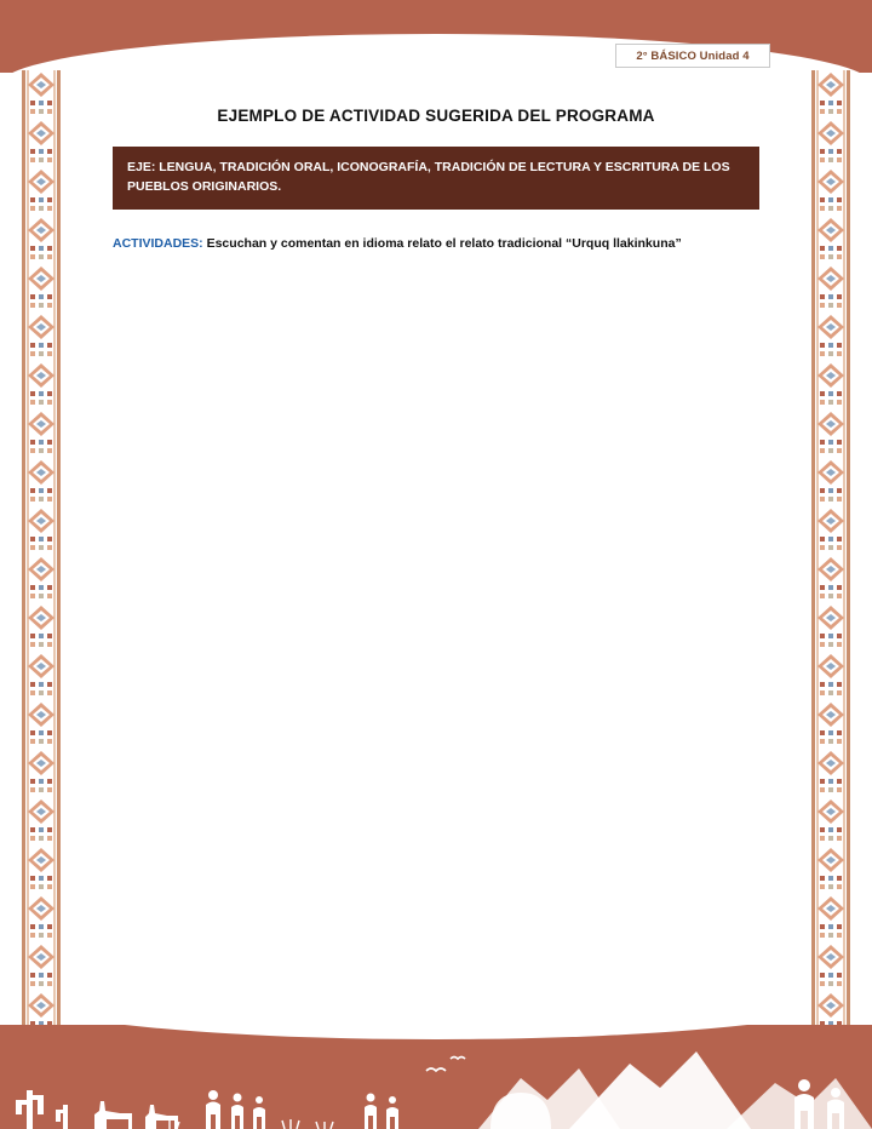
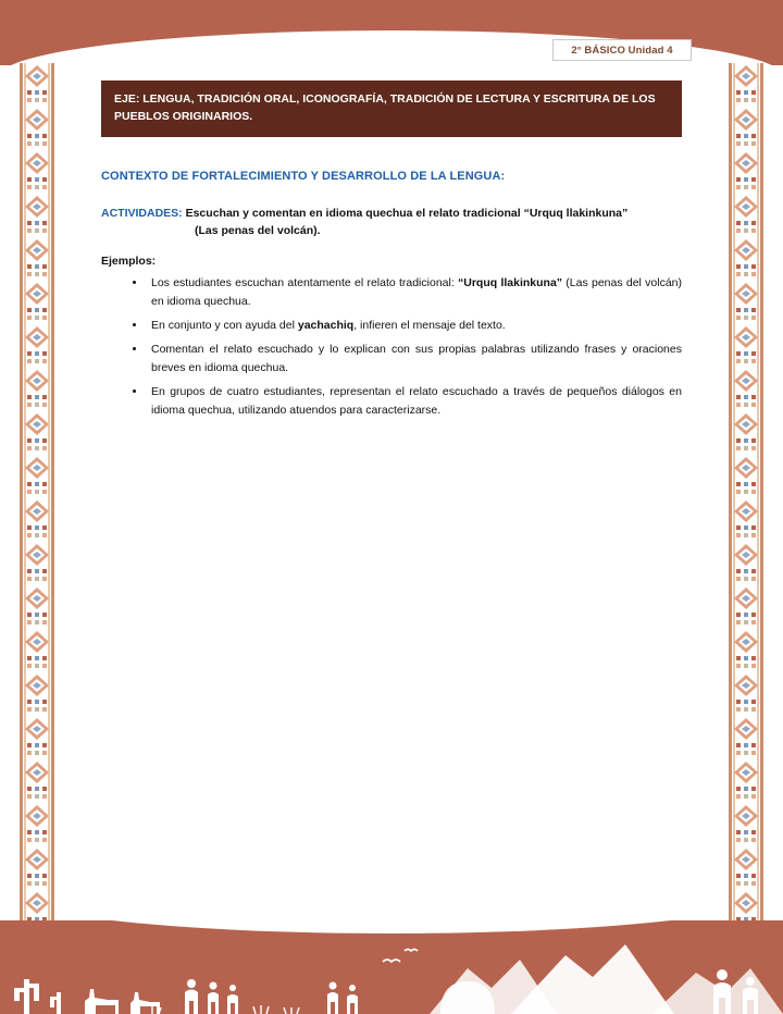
  2° BÁSICO Unidad 4
- EJEMPLO DE ACTIVIDAD SUGERIDA DEL PROGRAMA
  EJE: LENGUA, TRADICIÓN ORAL, ICONOGRAFÍA, TRADICIÓN DE LECTURA Y ESCRITURA DE LOS PUEBLOS ORIGINARIOS.
+ CONTEXTO DE FORTALECIMIENTO Y DESARROLLO DE LA LENGUA:
- ACTIVIDADES: Escuchan y comentan en idioma relato el relato tradicional “Urquq llakinkuna”
+ ACTIVIDADES: Escuchan y comentan en idioma quechua el relato tradicional “Urquq llakinkuna”
+ (Las penas del volcán).
+ Ejemplos:
+ Los estudiantes escuchan atentamente el relato tradicional: “Urquq llakinkuna” (Las penas del volcán) en idioma quechua.
+ En conjunto y con ayuda del yachachiq, infieren el mensaje del texto.
+ Comentan el relato escuchado y lo explican con sus propias palabras utilizando frases y oraciones breves en idioma quechua.
+ En grupos de cuatro estudiantes, representan el relato escuchado a través de pequeños diálogos en idioma quechua, utilizando atuendos para caracterizarse.
